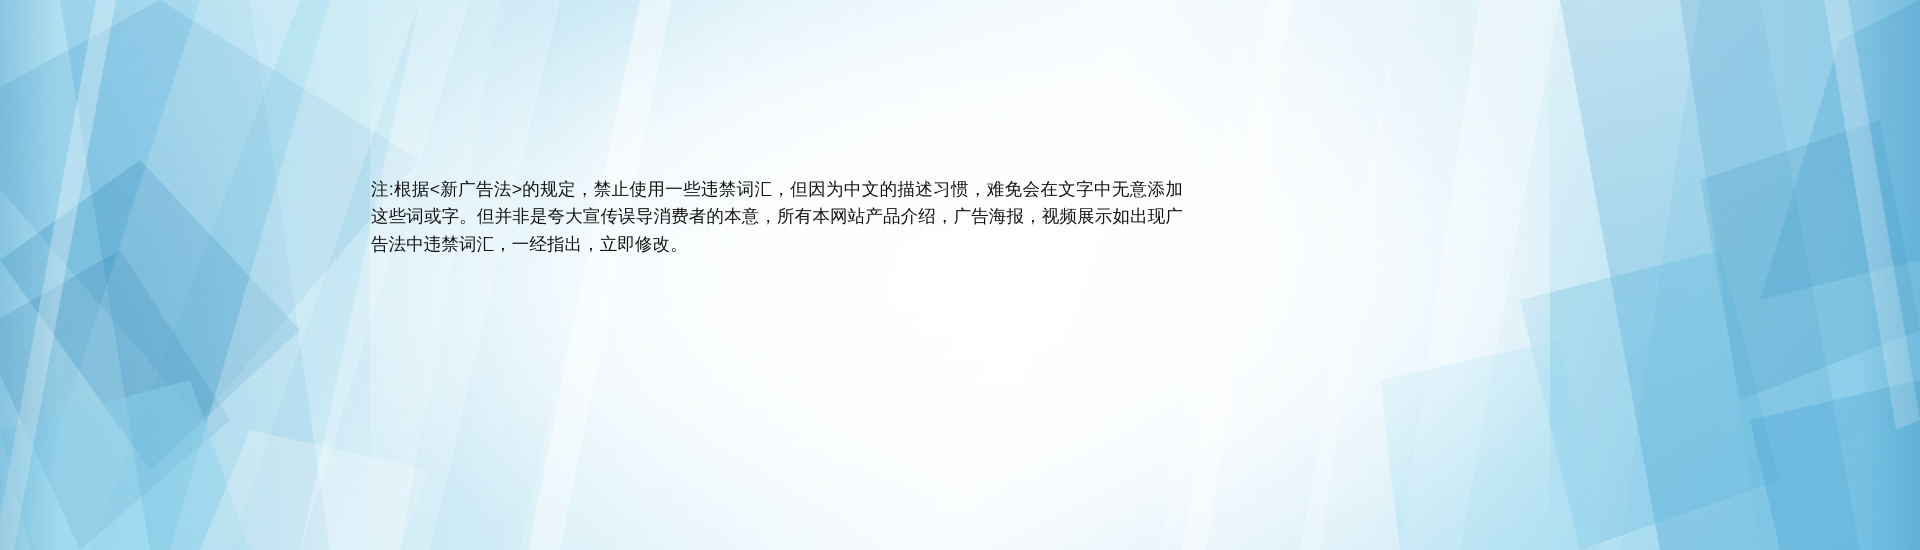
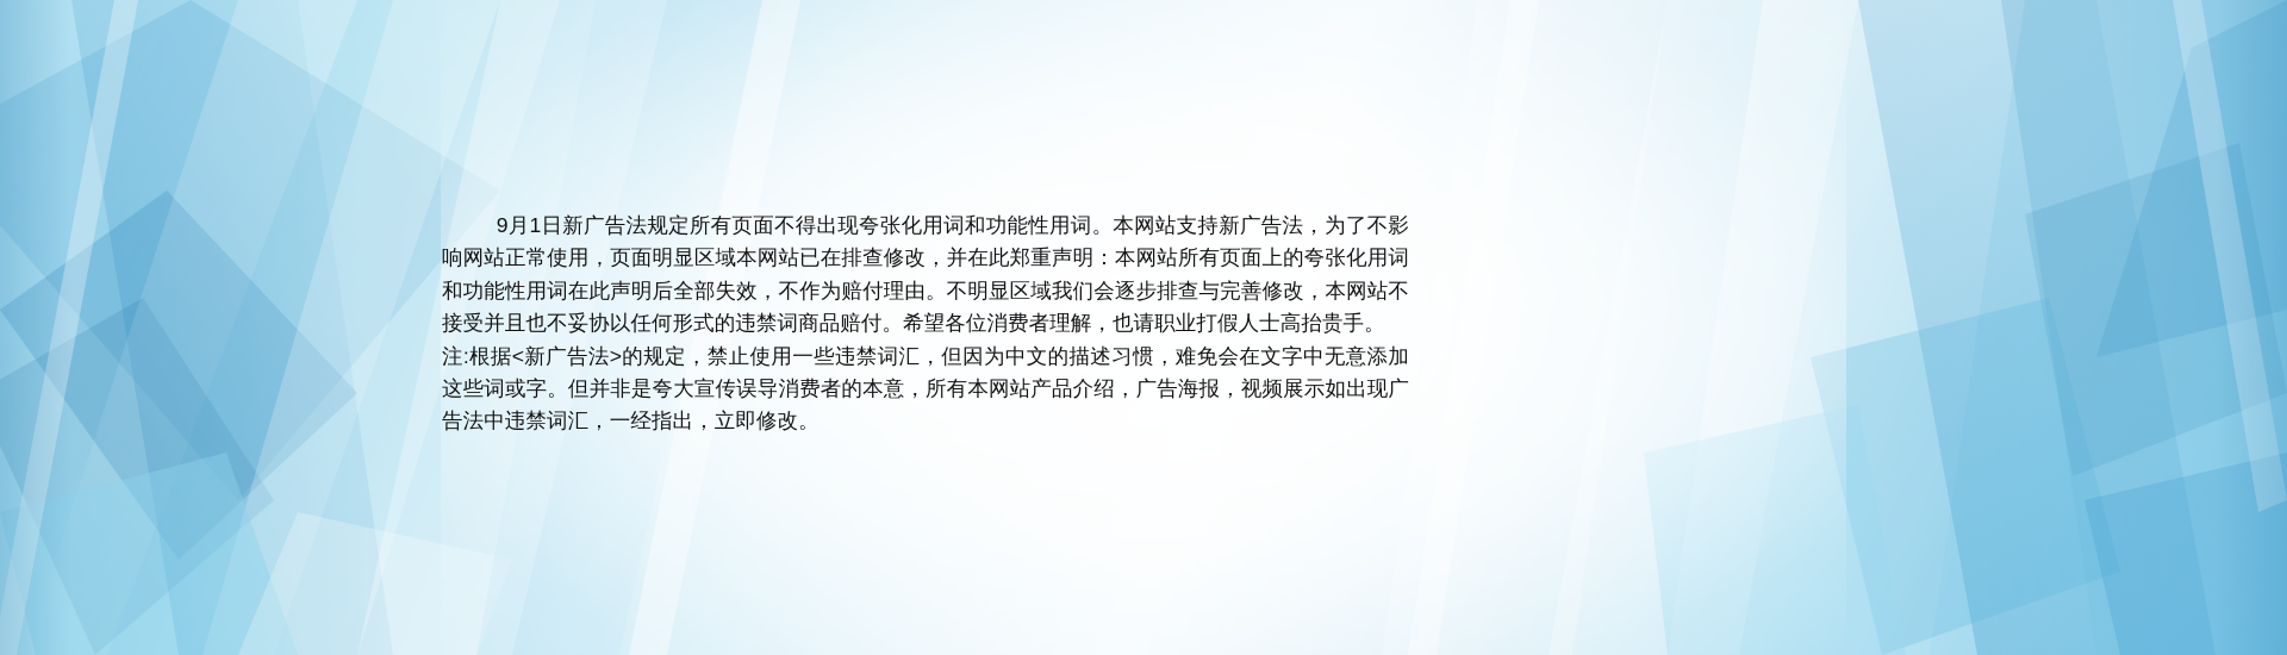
+ 9月1日新广告法规定所有页面不得出现夸张化用词和功能性用词。本网站支持新广告法，为了不影响网站正常使用，页面明显区域本网站已在排查修改，并在此郑重声明：本网站所有页面上的夸张化用词和功能性用词在此声明后全部失效，不作为赔付理由。不明显区域我们会逐步排查与完善修改，本网站不接受并且也不妥协以任何形式的违禁词商品赔付。希望各位消费者理解，也请职业打假人士高抬贵手。
  注:根据<新广告法>的规定，禁止使用一些违禁词汇，但因为中文的描述习惯，难免会在文字中无意添加这些词或字。但并非是夸大宣传误导消费者的本意，所有本网站产品介绍，广告海报，视频展示如出现广告法中违禁词汇，一经指出，立即修改。
